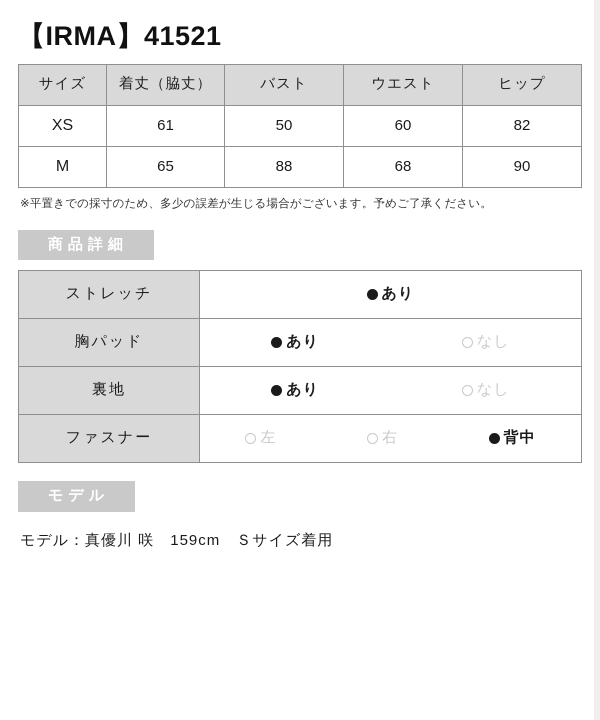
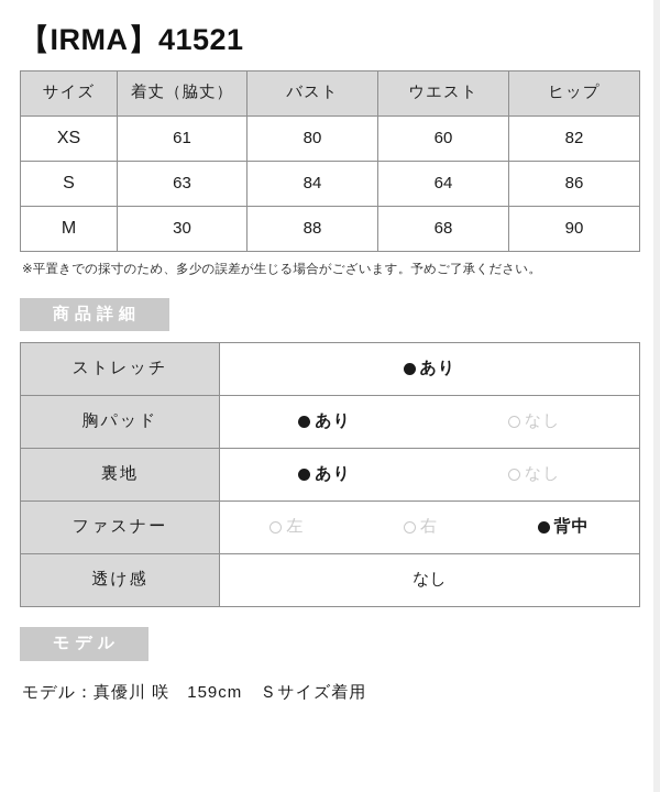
  【IRMA】41521
  サイズ	着丈（脇丈）	バスト	ウエスト	ヒップ
- XS	61	50	60	82
+ XS	61	80	60	82
+ S	63	84	64	86
- M	65	88	68	90
+ M	30	88	68	90
  ※平置きでの採寸のため、多少の誤差が生じる場合がございます。予めご了承ください。
  商品詳細
  ストレッチ	あり
  胸パッド	あり なし
  裏地	あり なし
  ファスナー	左 右 背中
+ 透け感	なし
  モデル
  モデル：真優川 咲 159cm Ｓサイズ着用
